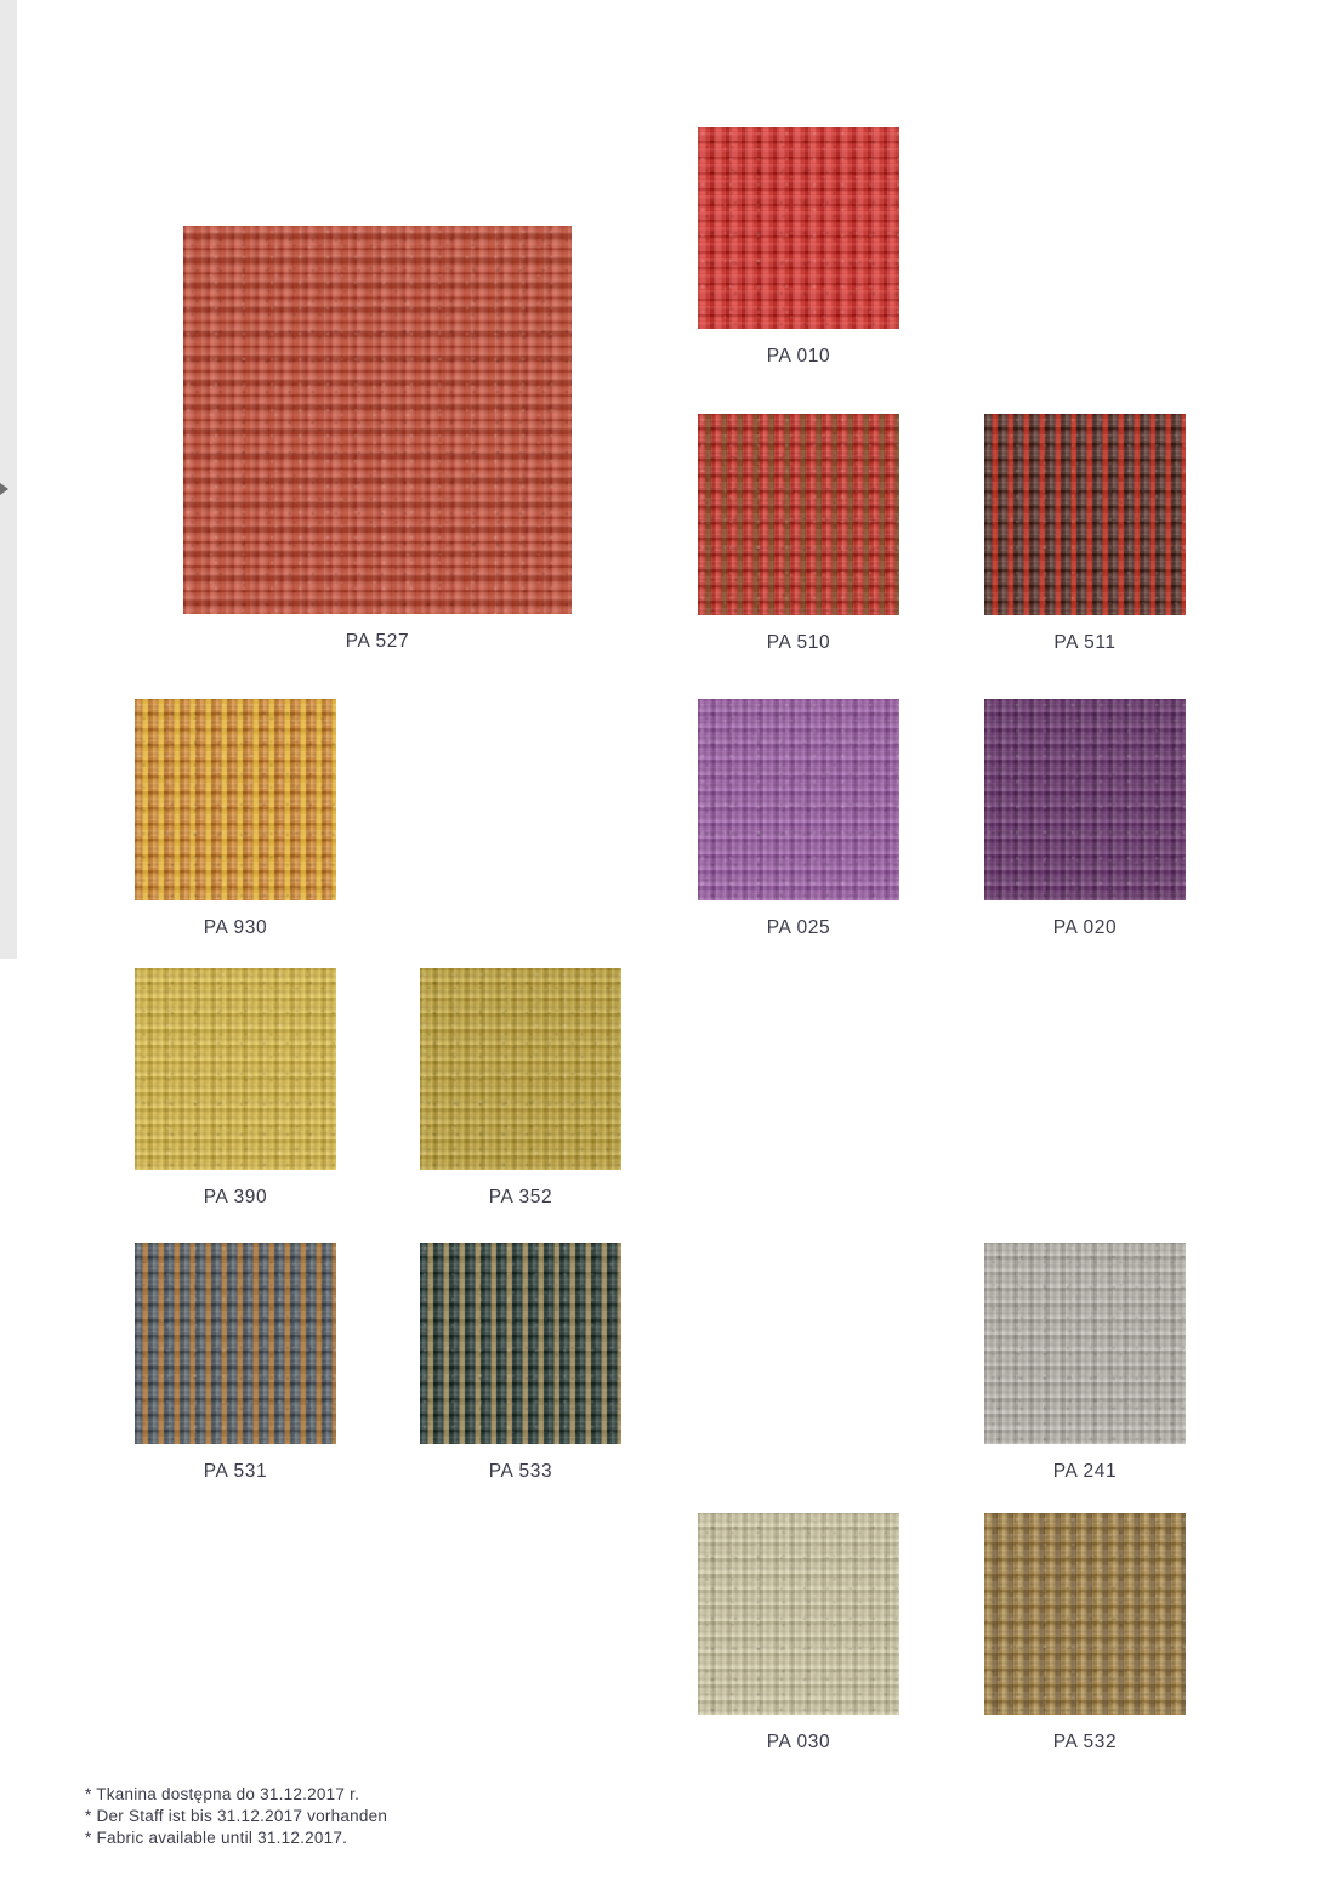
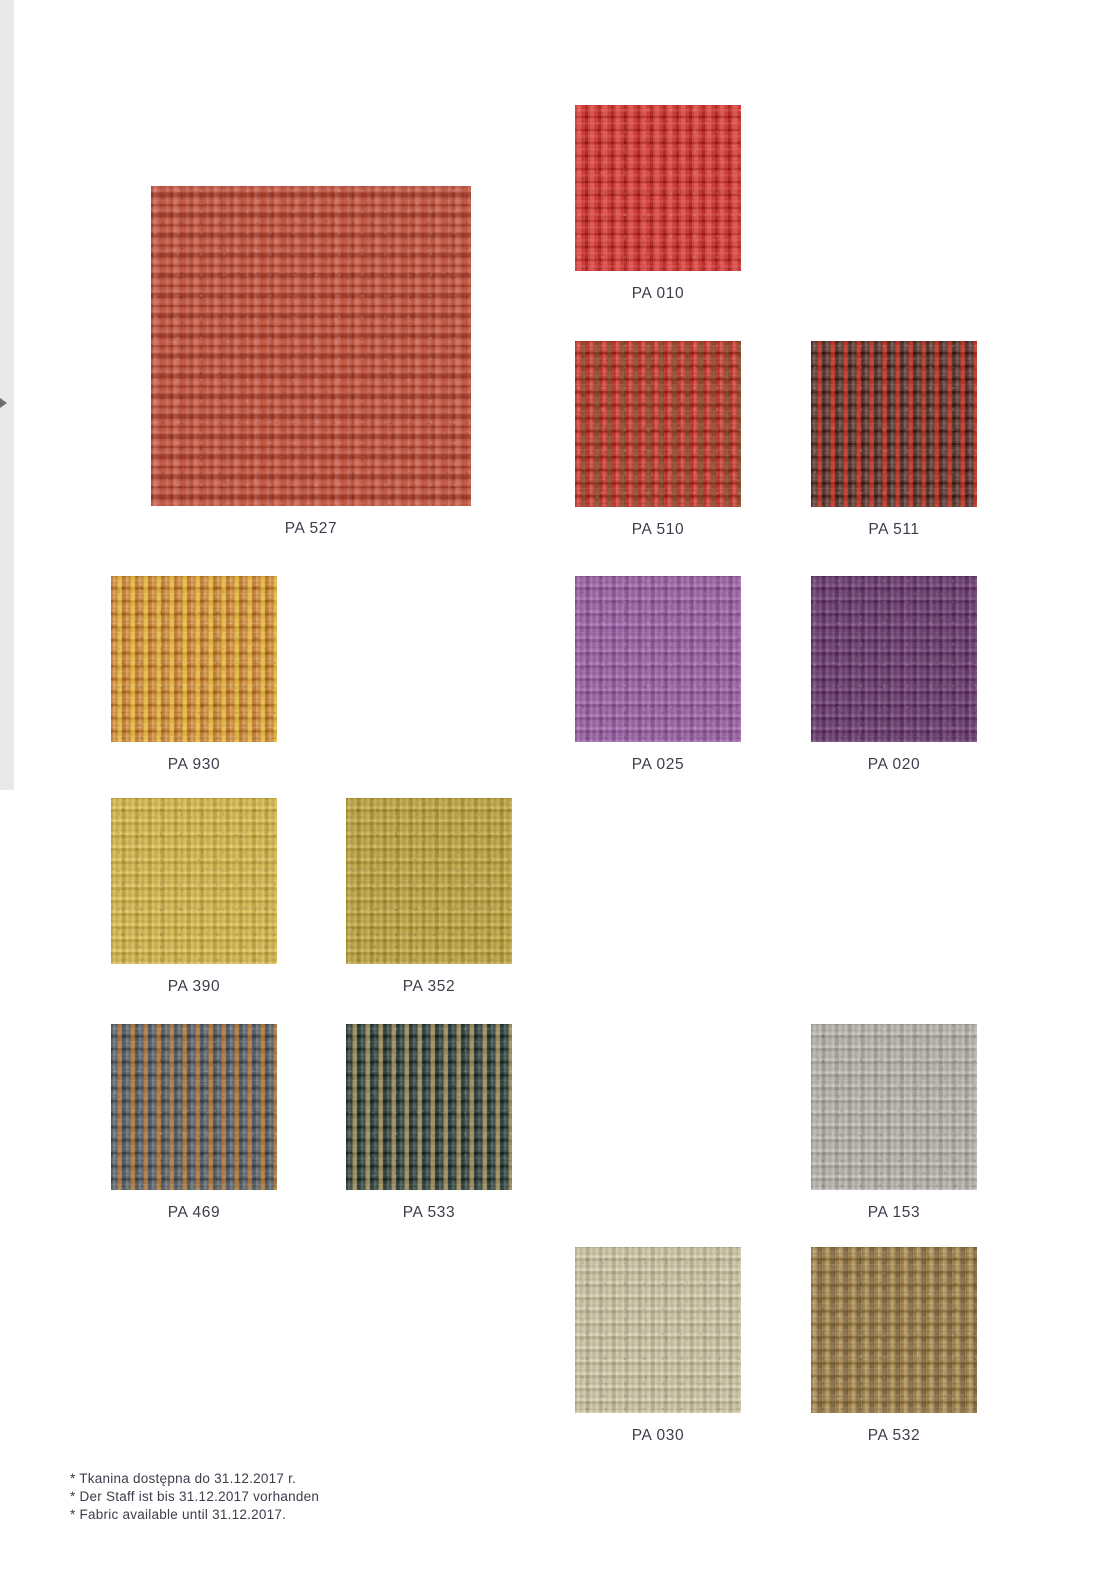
  PA 527
  PA 010
  PA 510
  PA 511
  PA 930
  PA 025
  PA 020
  PA 390
  PA 352
- PA 531
+ PA 469
  PA 533
- PA 241
+ PA 153
  PA 030
  PA 532
  * Tkanina dostępna do 31.12.2017 r.
  * Der Staff ist bis 31.12.2017 vorhanden
  * Fabric available until 31.12.2017.
